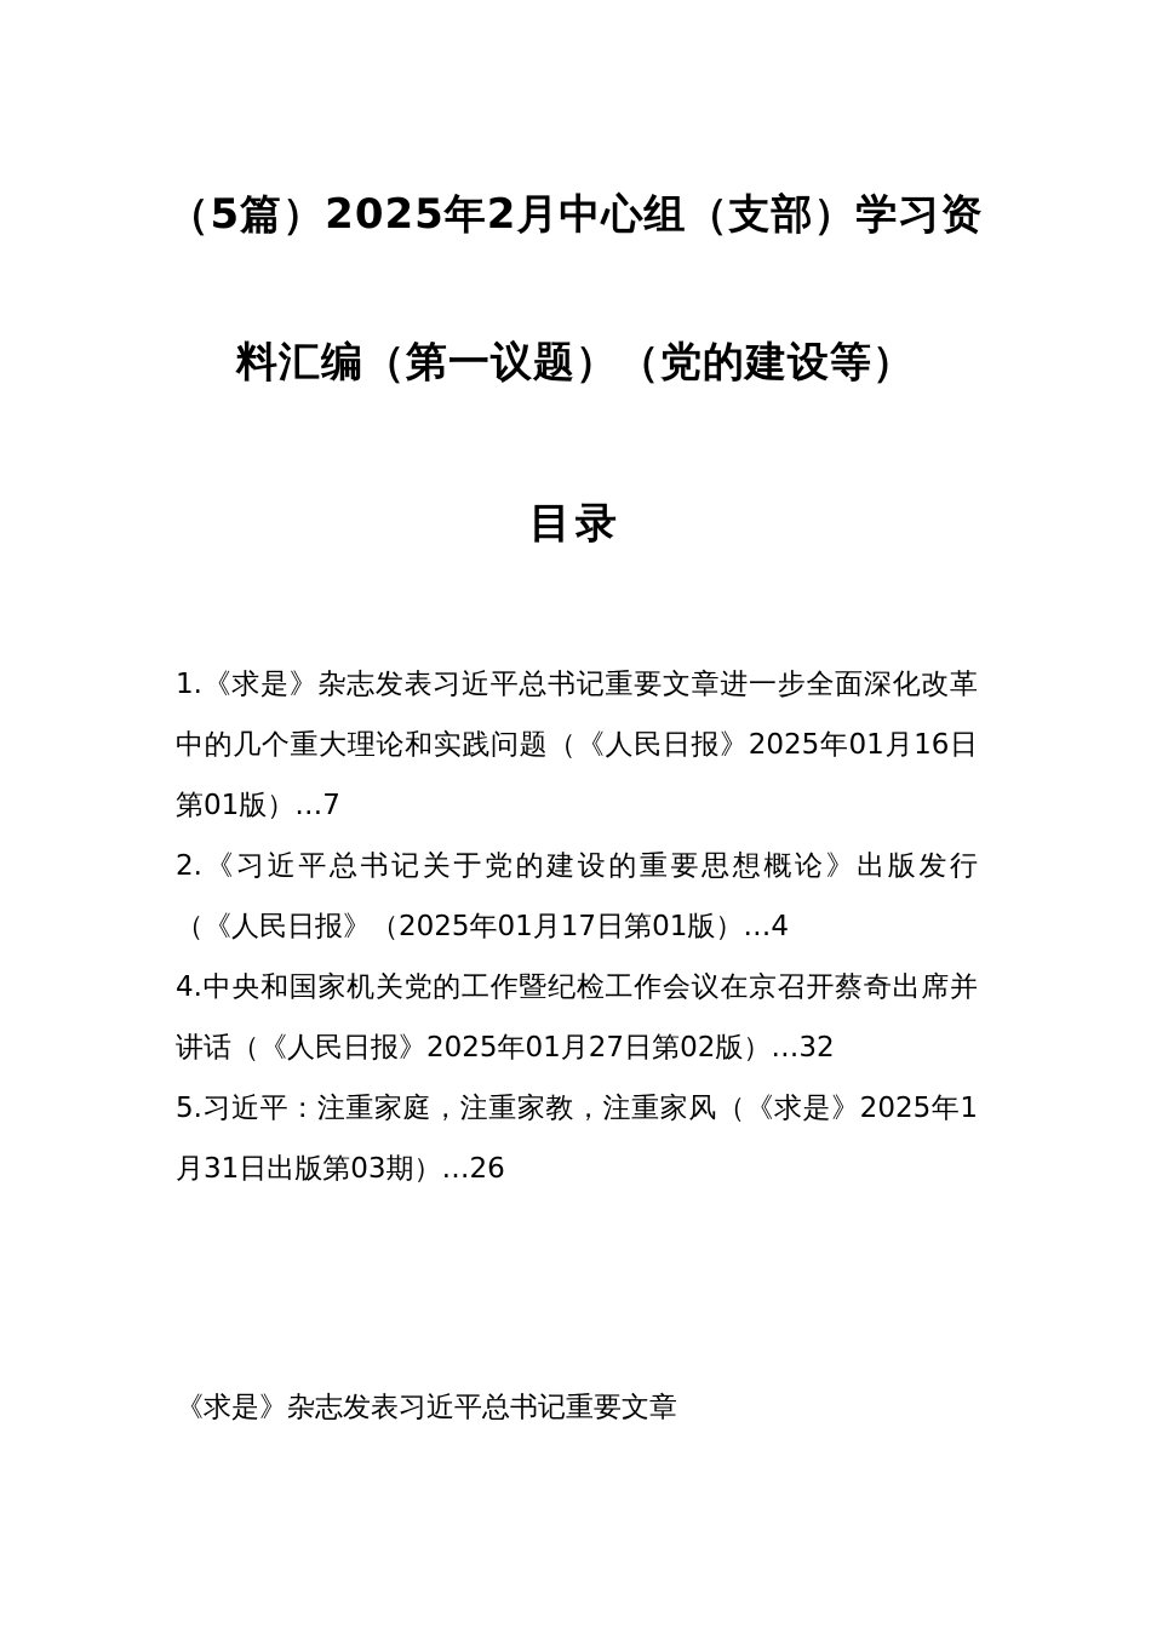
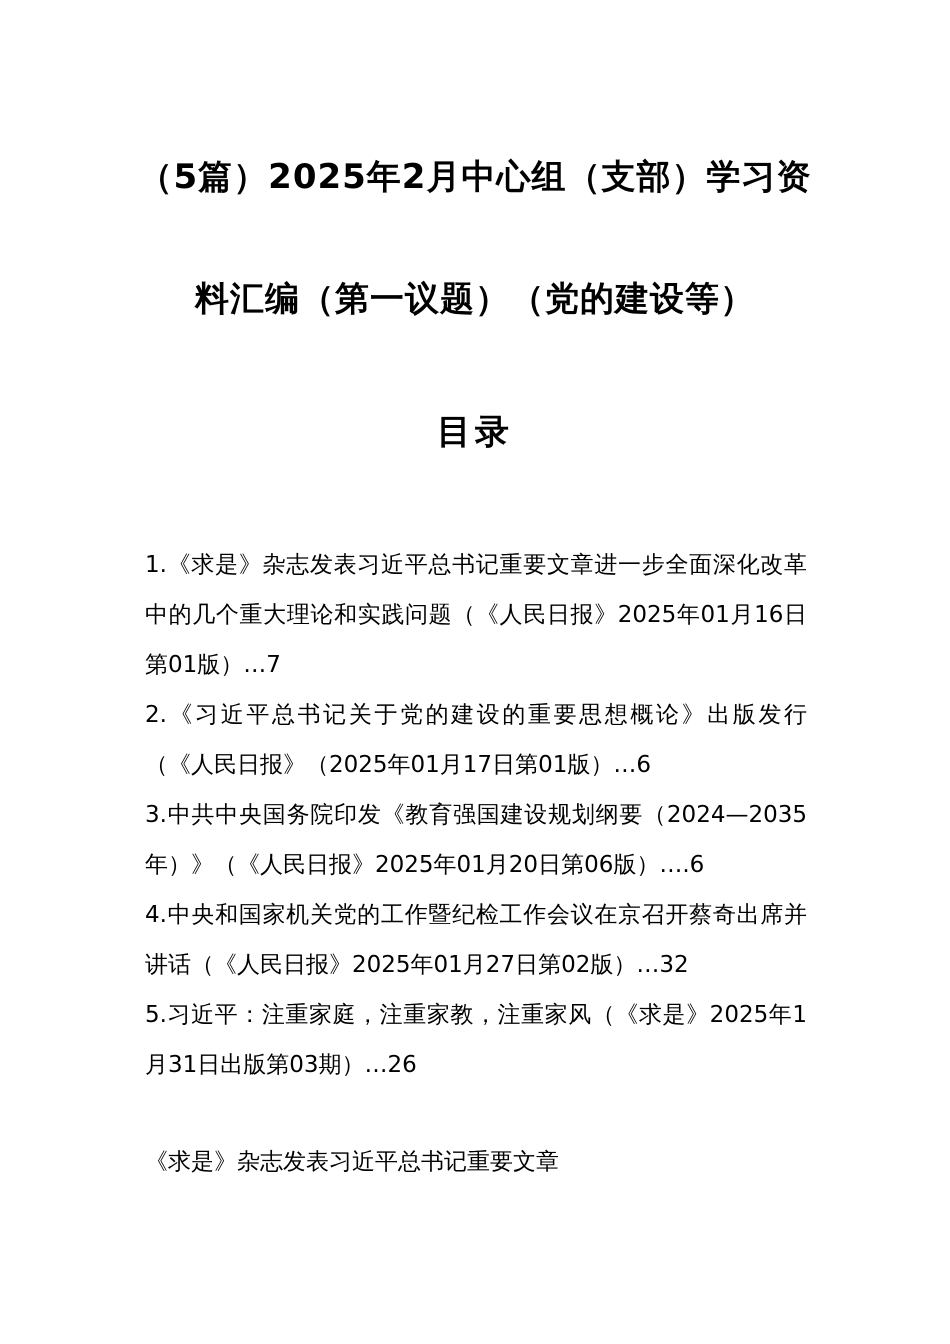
  （5篇）2025年2月中心组（支部）学习资
  料汇编（第一议题）（党的建设等）
  目录
  1.《求是》杂志发表习近平总书记重要文章进一步全面深化改革中的几个重大理论和实践问题（《人民日报》2025年01月16日第01版）…7
- 2.《习近平总书记关于党的建设的重要思想概论》出版发行（《人民日报》（2025年01月17日第01版）…4
+ 2.《习近平总书记关于党的建设的重要思想概论》出版发行（《人民日报》（2025年01月17日第01版）…6
+ 3.中共中央国务院印发《教育强国建设规划纲要（2024—2035年）》（《人民日报》2025年01月20日第06版）….6
  4.中央和国家机关党的工作暨纪检工作会议在京召开蔡奇出席并讲话（《人民日报》2025年01月27日第02版）…32
  5.习近平：注重家庭，注重家教，注重家风（《求是》2025年1月31日出版第03期）…26
  《求是》杂志发表习近平总书记重要文章
